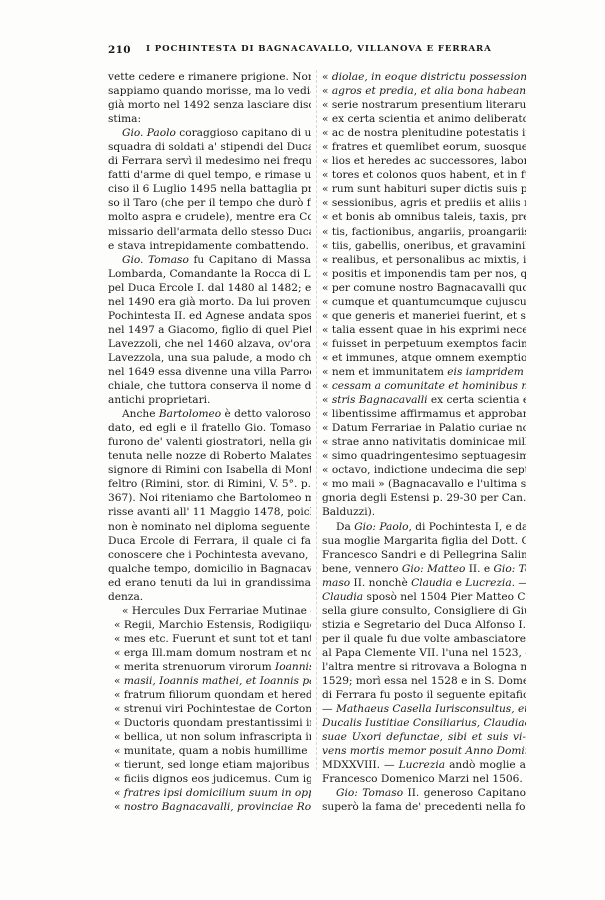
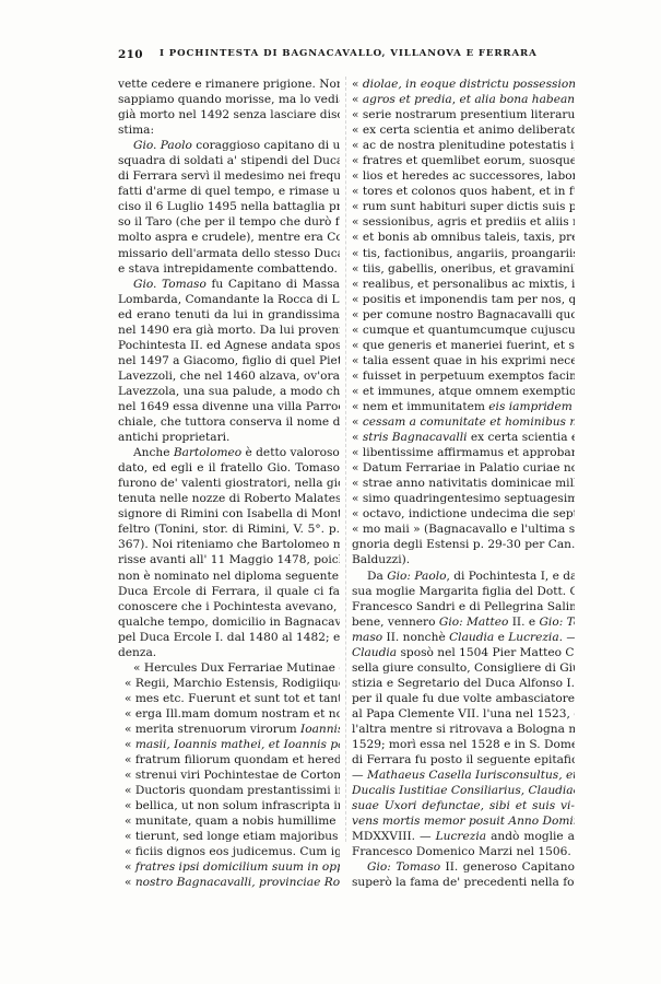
  210
  I POCHINTESTA DI BAGNACAVALLO, VILLANOVA E FERRARA
  vette cedere e rimanere prigione. No
  sappiamo quando morisse, ma lo vedi
  già morto nel 1492 senza lasciare dis
  stima:
  Gio. Paolo coraggioso capitano di u
  squadra di soldati a' stipendi del Duc
  di Ferrara servì il medesimo nei frequ
  fatti d'arme di quel tempo, e rimase u
  ciso il 6 Luglio 1495 nella battaglia pr
  so il Taro (che per il tempo che durò f
  molto aspra e crudele), mentre era Co
  missario dell'armata dello stesso Duc
  e stava intrepidamente combattendo.
  Gio. Tomaso fu Capitano di Massa
  Lombarda, Comandante la Rocca di L
- pel Duca Ercole I. dal 1480 al 1482; e
+ ed erano tenuti da lui in grandissima
  nel 1490 era già morto. Da lui proven
  Pochintesta II. ed Agnese andata spos
  nel 1497 a Giacomo, figlio di quel Piet
  Lavezzoli, che nel 1460 alzava, ov'ora
  Lavezzola, una sua palude, a modo ch
  nel 1649 essa divenne una villa Parro
  chiale, che tuttora conserva il nome d
  antichi proprietari.
  Anche Bartolomeo è detto valoroso
  dato, ed egli e il fratello Gio. Tomaso
  furono de' valenti giostratori, nella gi
  tenuta nelle nozze di Roberto Malates
  signore di Rimini con Isabella di Mon
- feltro (Rimini, stor. di Rimini, V. 5°. p.
+ feltro (Tonini, stor. di Rimini, V. 5°. p.
  367). Noi riteniamo che Bartolomeo m
  risse avanti all' 11 Maggio 1478, poic
  non è nominato nel diploma seguente
  Duca Ercole di Ferrara, il quale ci fa
  conoscere che i Pochintesta avevano,
  qualche tempo, domicilio in Bagnacav
- ed erano tenuti da lui in grandissima
+ pel Duca Ercole I. dal 1480 al 1482; e
  denza.
  « Hercules Dux Ferrariae Mutinae
  « Regii, Marchio Estensis, Rodigiiqu
  « mes etc. Fuerunt et sunt tot et tan
  « erga Ill.mam domum nostram et no
  « merita strenuorum virorum Ioanni
  « masii, Ioannis mathei, et Ioannis p
  « fratrum filiorum quondam et hered
  « strenui viri Pochintestae de Corton
  « Ductoris quondam prestantissimi i
  « bellica, ut non solum infrascripta i
  « munitate, quam a nobis humillime
  « tierunt, sed longe etiam majoribus
  « ficiis dignos eos judicemus. Cum ig
  « fratres ipsi domicilium suum in op
  « nostro Bagnacavalli, provinciae Ro
  « diolae, in eoque districtu possession
  « agros et predia, et alia bona habean
  « serie nostrarum presentium literaru
  « ex certa scientia et animo deliberato
  « ac de nostra plenitudine potestatis i
  « fratres et quemlibet eorum, suosque
  « lios et heredes ac successores, labo
  « tores et colonos quos habent, et in f
  « rum sunt habituri super dictis suis p
  « sessionibus, agris et prediis et aliis
  « et bonis ab omnibus taleis, taxis, pr
  « tis, factionibus, angariis, proangarii
  « tiis, gabellis, oneribus, et gravamini
  « realibus, et personalibus ac mixtis, i
  « positis et imponendis tam per nos, q
  « per comune nostro Bagnacavalli quo
  « cumque et quantumcumque cujuscu
  « que generis et maneriei fuerint, et s
  « talia essent quae in his exprimi nece
  « fuisset in perpetuum exemptos faci
  « et immunes, atque omnem exemptio
  « nem et immunitatem eis iampridem
  « cessam a comunitate et hominibus n
  « stris Bagnacavalli ex certa scientia
  « libentissime affirmamus et approba
  « Datum Ferrariae in Palatio curiae no
  « strae anno nativitatis dominicae mil
  « simo quadringentesimo septuagesim
  « octavo, indictione undecima die sep
  « mo maii » (Bagnacavallo e l'ultima s
  gnoria degli Estensi p. 29-30 per Can.
  Balduzzi).
  Da Gio: Paolo, di Pochintesta I, e da
  sua moglie Margarita figlia del Dott. G
  Francesco Sandri e di Pellegrina Sali
  bene, vennero Gio: Matteo II. e Gio: T
  maso II. nonchè Claudia e Lucrezia. —
  Claudia sposò nel 1504 Pier Matteo C
  sella giure consulto, Consigliere di Gi
  stizia e Segretario del Duca Alfonso I.
  per il quale fu due volte ambasciatore
  al Papa Clemente VII. l'una nel 1523,
  l'altra mentre si ritrovava a Bologna n
  1529; morì essa nel 1528 e in S. Dom
  di Ferrara fu posto il seguente epitafi
  — Mathaeus Casella Iurisconsultus, e
  Ducalis Iustitiae Consiliarius, Claudia
  suae Uxori defunctae, sibi et suis vi-
  vens mortis memor posuit Anno Domi
  MDXXVIII. — Lucrezia andò moglie a
  Francesco Domenico Marzi nel 1506.
  Gio: Tomaso II. generoso Capitano
  superò la fama de' precedenti nella fo
